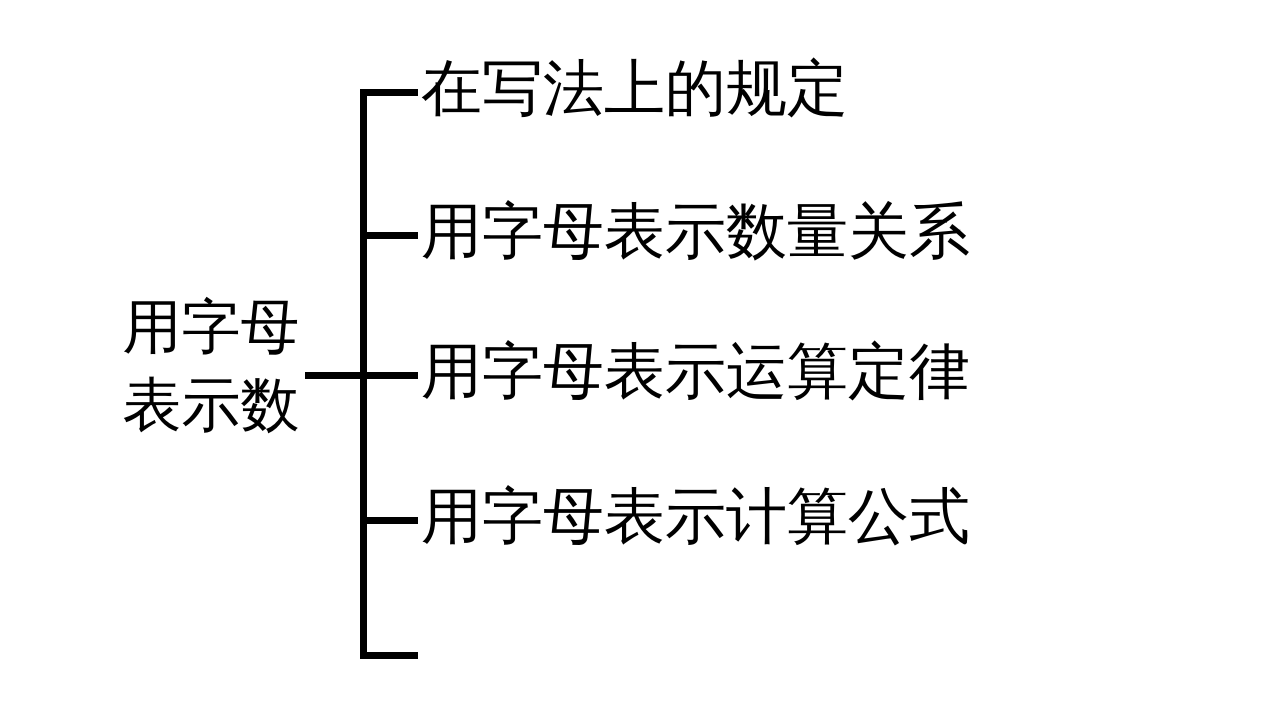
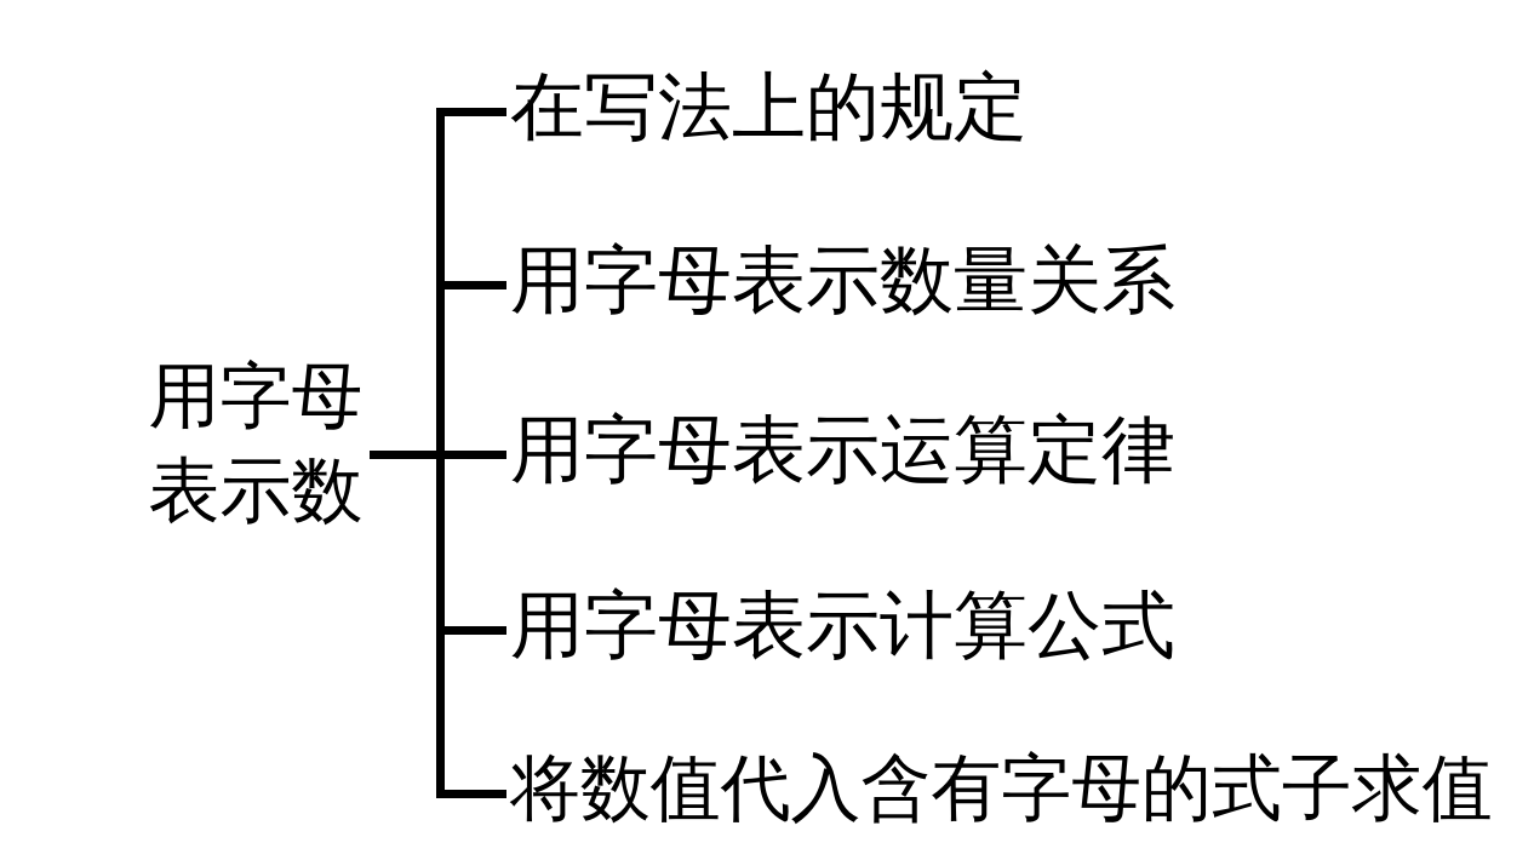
  用字母
  表示数
  在写法上的规定
  用字母表示数量关系
  用字母表示运算定律
  用字母表示计算公式
+ 将数值代入含有字母的式子求值
